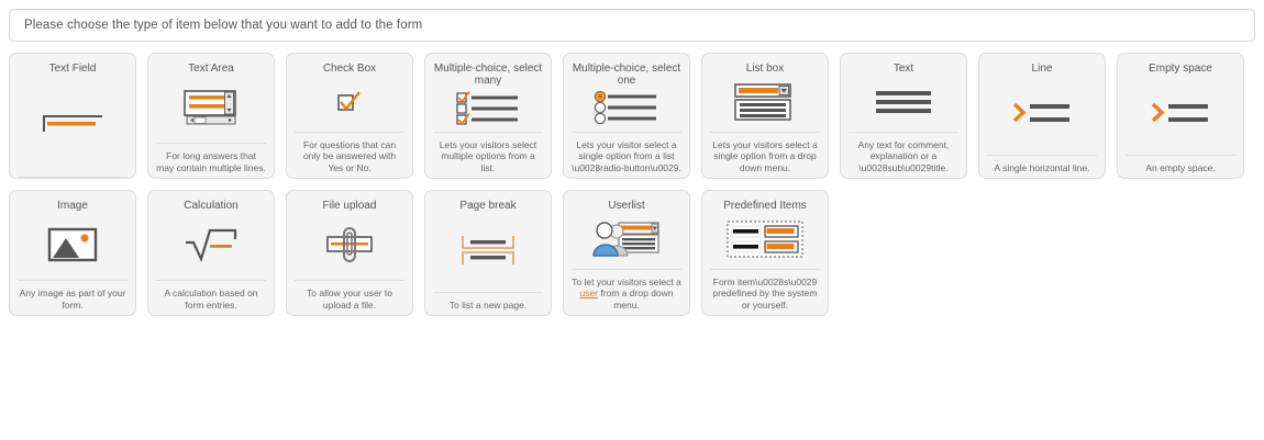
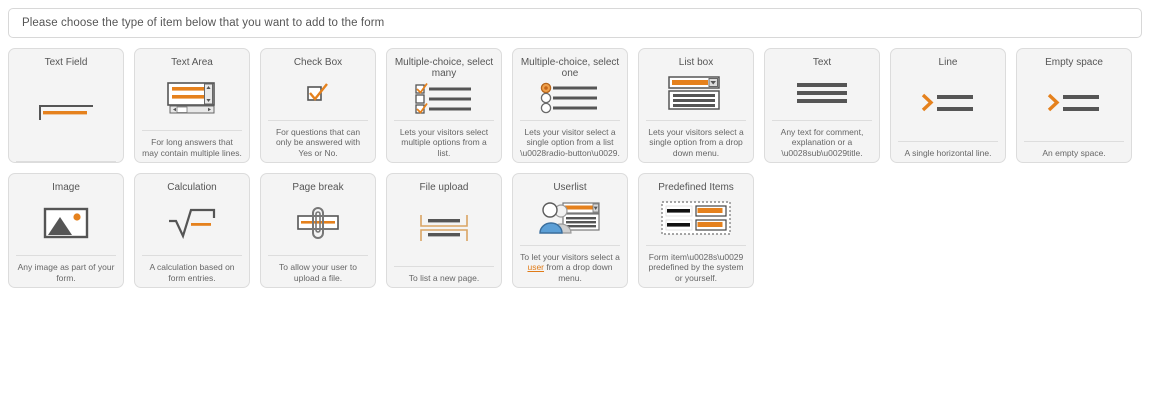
  Please choose the type of item below that you want to add to the form
  Text Field
  Text Area
  For long answers that may contain multiple lines.
  Check Box
  For questions that can only be answered with Yes or No.
  Multiple-choice, select many
  Lets your visitors select multiple options from a list.
  Multiple-choice, select one
  Lets your visitor select a single option from a list \u0028radio-button\u0029.
  List box
  Lets your visitors select a single option from a drop down menu.
  Text
  Any text for comment, explanation or a \u0028sub\u0029title.
  Line
  A single horizontal line.
  Empty space
  An empty space.
  Image
  Any image as part of your form.
  Calculation
  A calculation based on form entries.
- File upload
+ Page break
  To allow your user to upload a file.
- Page break
+ File upload
  To list a new page.
  Userlist
  To let your visitors select a user from a drop down menu.
  Predefined Items
  Form item\u0028s\u0029 predefined by the system or yourself.
